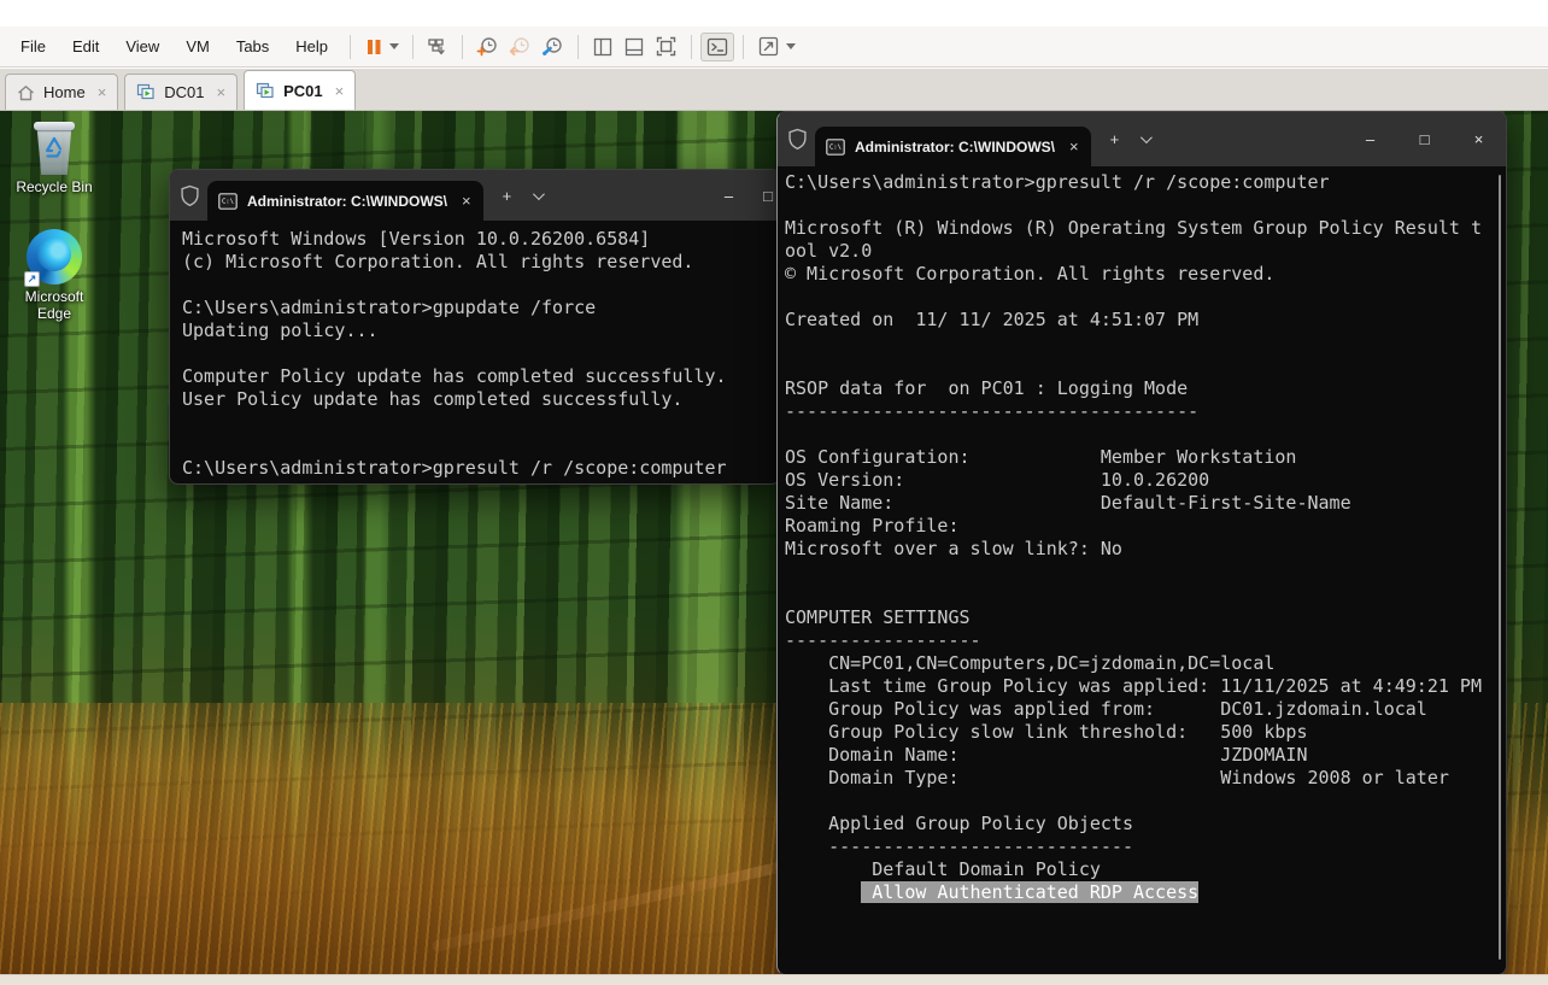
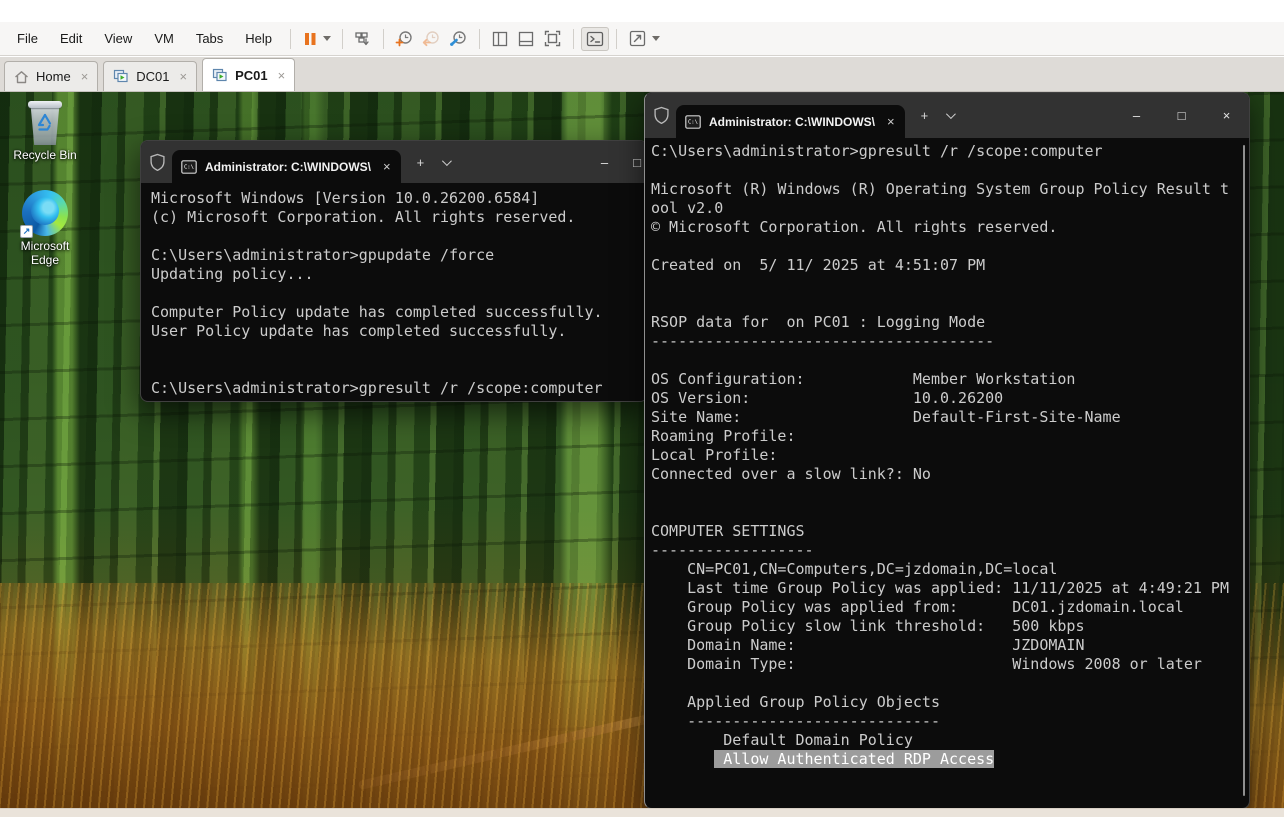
  File
  Edit
  View
  VM
  Tabs
  Help
  Home
  ×
  DC01
  ×
  PC01
  ×
  Recycle Bin
  ↗
  Microsoft Edge
  Administrator: C:\WINDOWS\
  ×
  +
  –
  □
  Microsoft Windows [Version 10.0.26200.6584]
  (c) Microsoft Corporation. All rights reserved.
  C:\Users\administrator>gpupdate /force
  Updating policy...
  Computer Policy update has completed successfully.
  User Policy update has completed successfully.
  C:\Users\administrator>gpresult /r /scope:computer
  Administrator: C:\WINDOWS\
  ×
  +
  –
  □
  ×
  C:\Users\administrator>gpresult /r /scope:computer
  Microsoft (R) Windows (R) Operating System Group Policy Result t
  ool v2.0
  © Microsoft Corporation. All rights reserved.
- Created on 11/ 11/ 2025 at 4:51:07 PM
+ Created on 5/ 11/ 2025 at 4:51:07 PM
  RSOP data for on PC01 : Logging Mode
  --------------------------------------
  OS Configuration: Member Workstation
  OS Version: 10.0.26200
  Site Name: Default-First-Site-Name
  Roaming Profile:
+ Local Profile:
- Microsoft over a slow link?: No
+ Connected over a slow link?: No
  COMPUTER SETTINGS
  ------------------
  CN=PC01,CN=Computers,DC=jzdomain,DC=local
  Last time Group Policy was applied: 11/11/2025 at 4:49:21 PM
  Group Policy was applied from: DC01.jzdomain.local
  Group Policy slow link threshold: 500 kbps
  Domain Name: JZDOMAIN
  Domain Type: Windows 2008 or later
  Applied Group Policy Objects
  ----------------------------
  Default Domain Policy
  Allow Authenticated RDP Access
